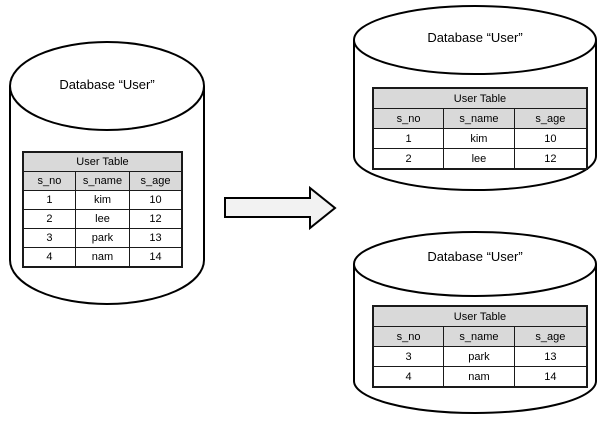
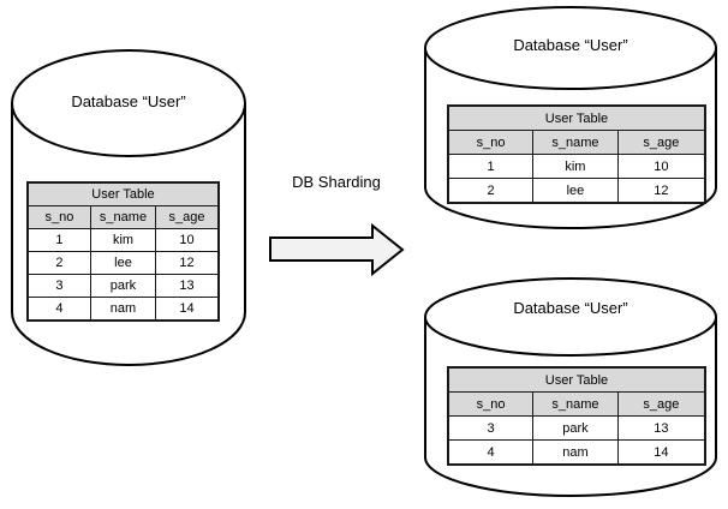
  Database “User”
  User Table
  s_no	s_name	s_age
  1	kim	10
  2	lee	12
  3	park	13
  4	nam	14
+ DB Sharding
  Database “User”
  User Table
  s_no	s_name	s_age
  1	kim	10
  2	lee	12
  Database “User”
  User Table
  s_no	s_name	s_age
  3	park	13
  4	nam	14
